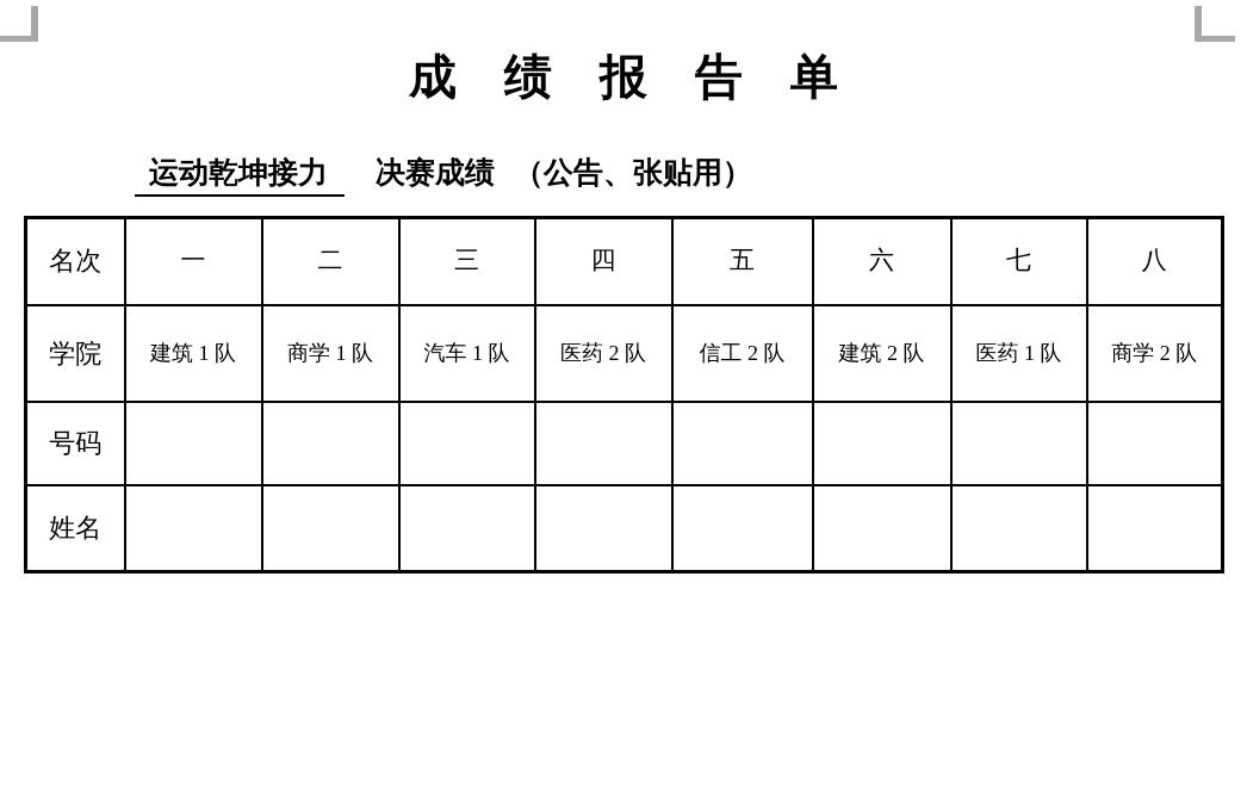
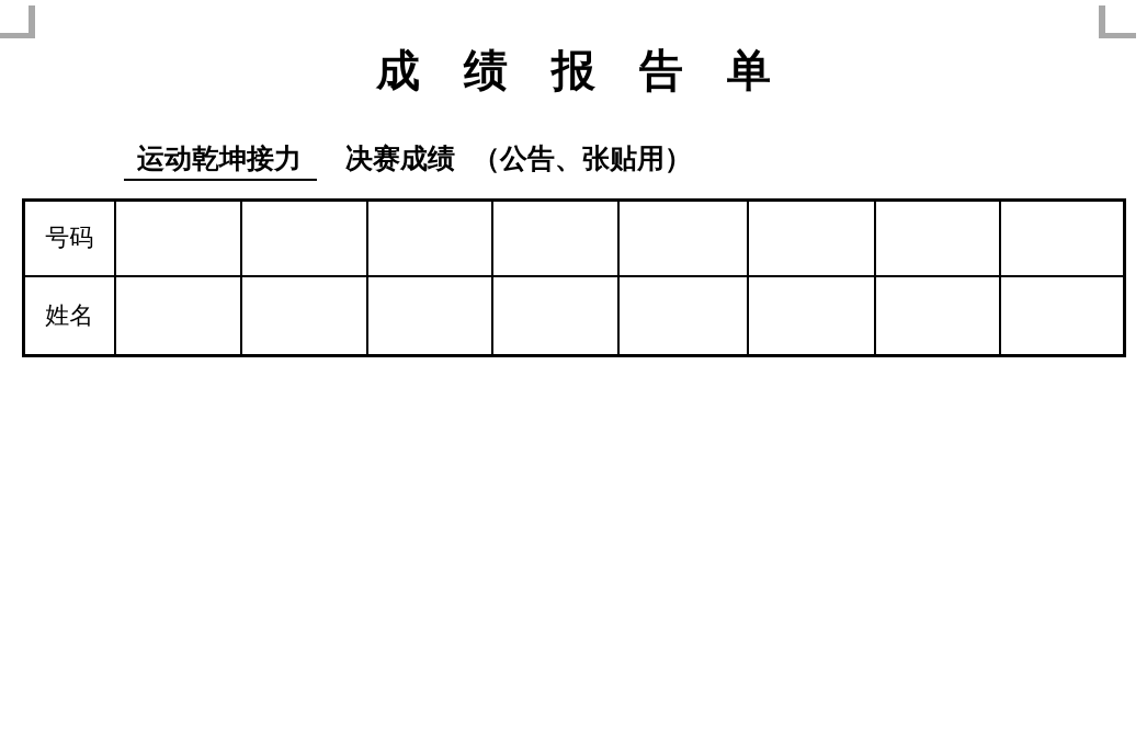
  成 绩 报 告 单
  运动乾坤接力 决赛成绩 （公告、张贴用）
- 名次	一	二	三	四	五	六	七	八
- 学院	建筑 1 队	商学 1 队	汽车 1 队	医药 2 队	信工 2 队	建筑 2 队	医药 1 队	商学 2 队
  号码
  姓名
